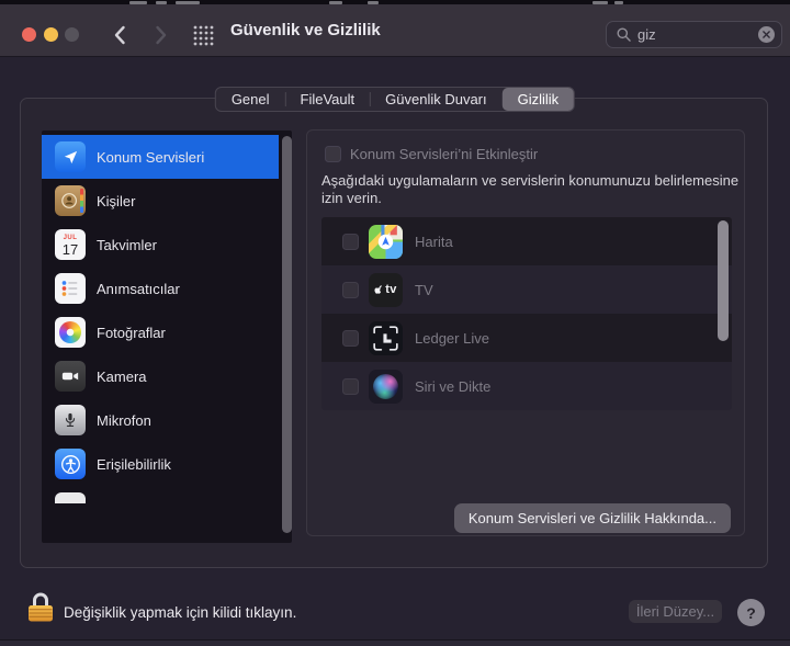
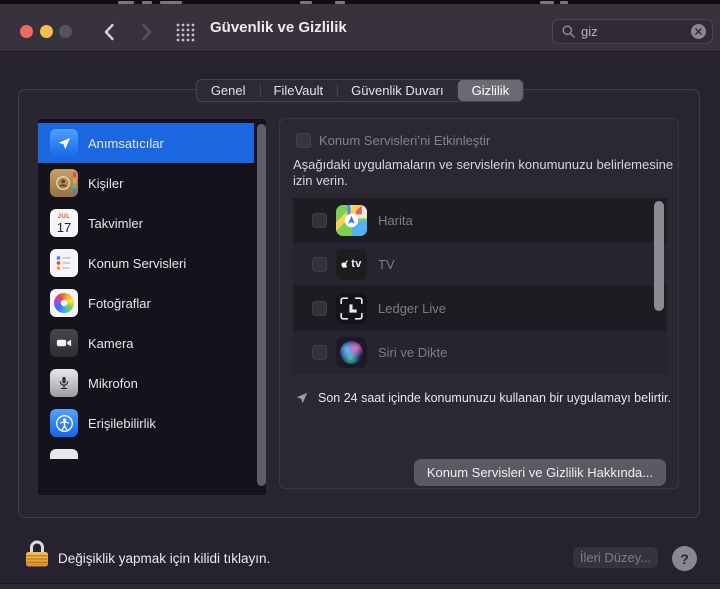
  Güvenlik ve Gizlilik
  giz
  Genel
  FileVault
  Güvenlik Duvarı
  Gizlilik
- Konum Servisleri
+ Anımsatıcılar
  Kişiler
  17
  Takvimler
- Anımsatıcılar
+ Konum Servisleri
  Fotoğraflar
  Kamera
  Mikrofon
  Erişilebilirlik
  Konum Servisleri’ni Etkinleştir
  Aşağıdaki uygulamaların ve servislerin konumunuzu belirlemesine izin verin.
  Harita
  tv
  TV
  Ledger Live
  Siri ve Dikte
+ Son 24 saat içinde konumunuzu kullanan bir uygulamayı belirtir.
  Konum Servisleri ve Gizlilik Hakkında...
  Değişiklik yapmak için kilidi tıklayın.
  İleri Düzey...
  ?
